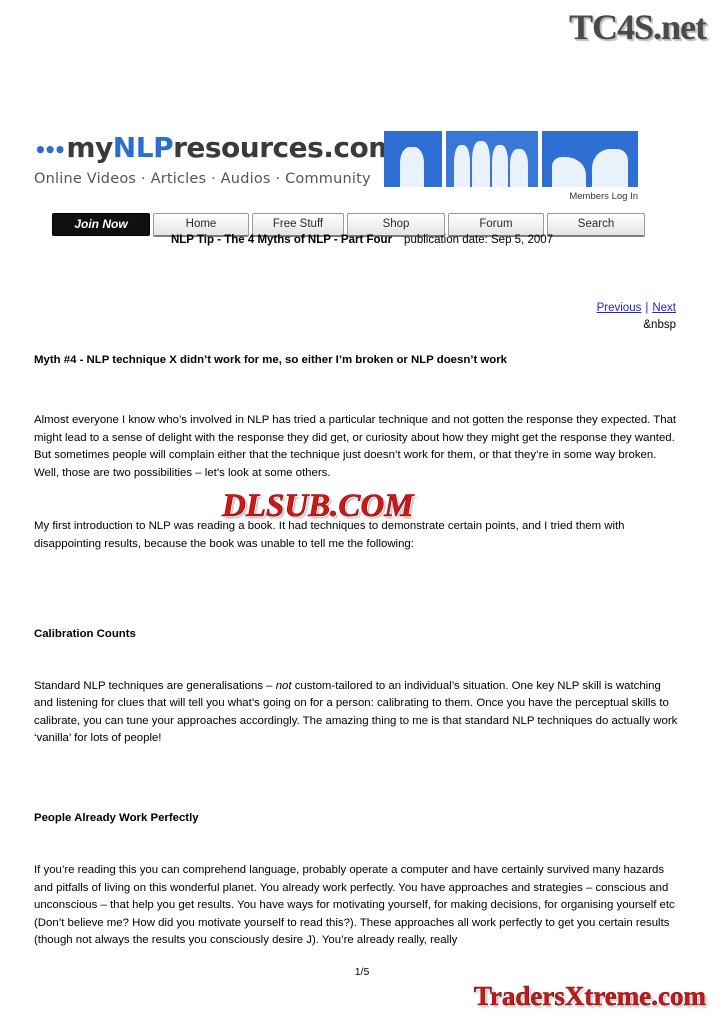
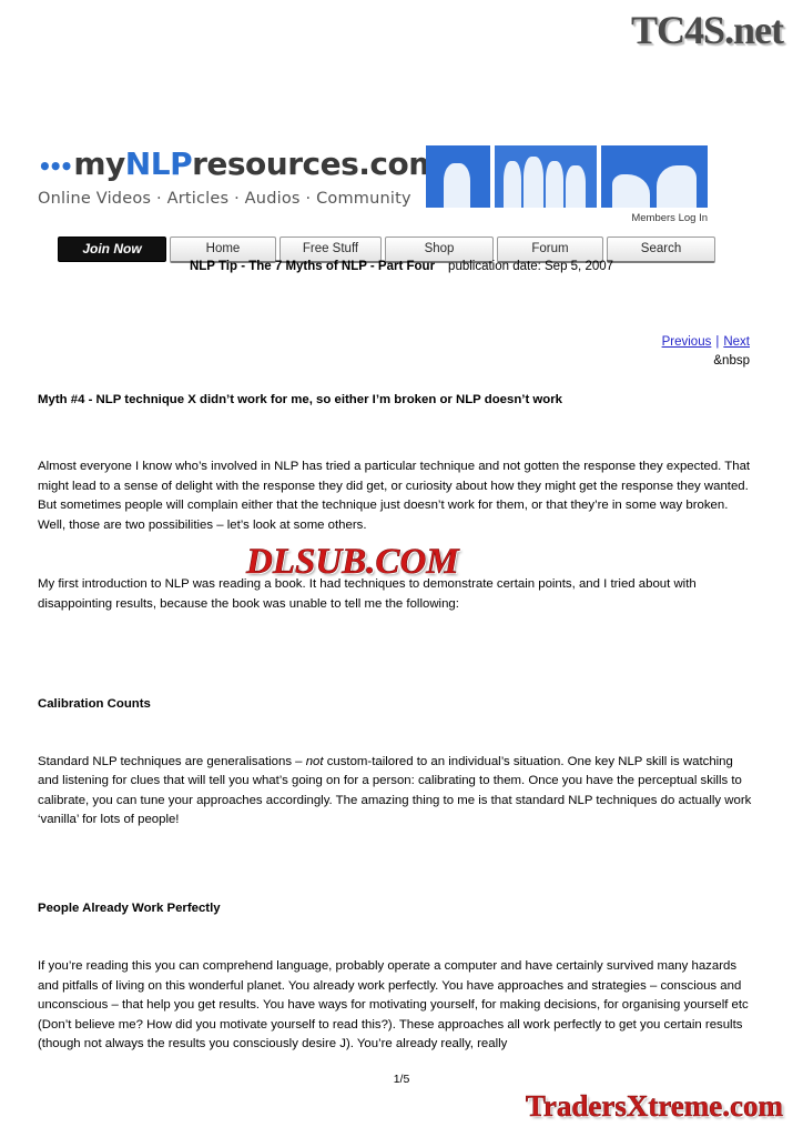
  TC4S.net
  ••• myNLPresources.com
  Online Videos · Articles · Audios · Community
  Members Log In
  Join Now
  Home
  Free Stuff
  Shop
  Forum
  Search
- NLP Tip - The 4 Myths of NLP - Part Four publication date: Sep 5, 2007
+ NLP Tip - The 7 Myths of NLP - Part Four publication date: Sep 5, 2007
  Previous | Next
  &nbsp
  Myth #4 - NLP technique X didn’t work for me, so either I’m broken or NLP doesn’t work
  Almost everyone I know who’s involved in NLP has tried a particular technique and not gotten the response they expected. That might lead to a sense of delight with the response they did get, or curiosity about how they might get the response they wanted. But sometimes people will complain either that the technique just doesn’t work for them, or that they’re in some way broken. Well, those are two possibilities – let’s look at some others.
- My first introduction to NLP was reading a book. It had techniques to demonstrate certain points, and I tried them with disappointing results, because the book was unable to tell me the following:
+ My first introduction to NLP was reading a book. It had techniques to demonstrate certain points, and I tried about with disappointing results, because the book was unable to tell me the following:
  Calibration Counts
  Standard NLP techniques are generalisations – not custom-tailored to an individual’s situation. One key NLP skill is watching and listening for clues that will tell you what’s going on for a person: calibrating to them. Once you have the perceptual skills to calibrate, you can tune your approaches accordingly. The amazing thing to me is that standard NLP techniques do actually work ‘vanilla’ for lots of people!
  People Already Work Perfectly
  If you’re reading this you can comprehend language, probably operate a computer and have certainly survived many hazards and pitfalls of living on this wonderful planet. You already work perfectly. You have approaches and strategies – conscious and unconscious – that help you get results. You have ways for motivating yourself, for making decisions, for organising yourself etc (Don’t believe me? How did you motivate yourself to read this?). These approaches all work perfectly to get you certain results (though not always the results you consciously desire J). You’re already really, really
  DLSUB.COM
  1/5
  TradersXtreme.com
